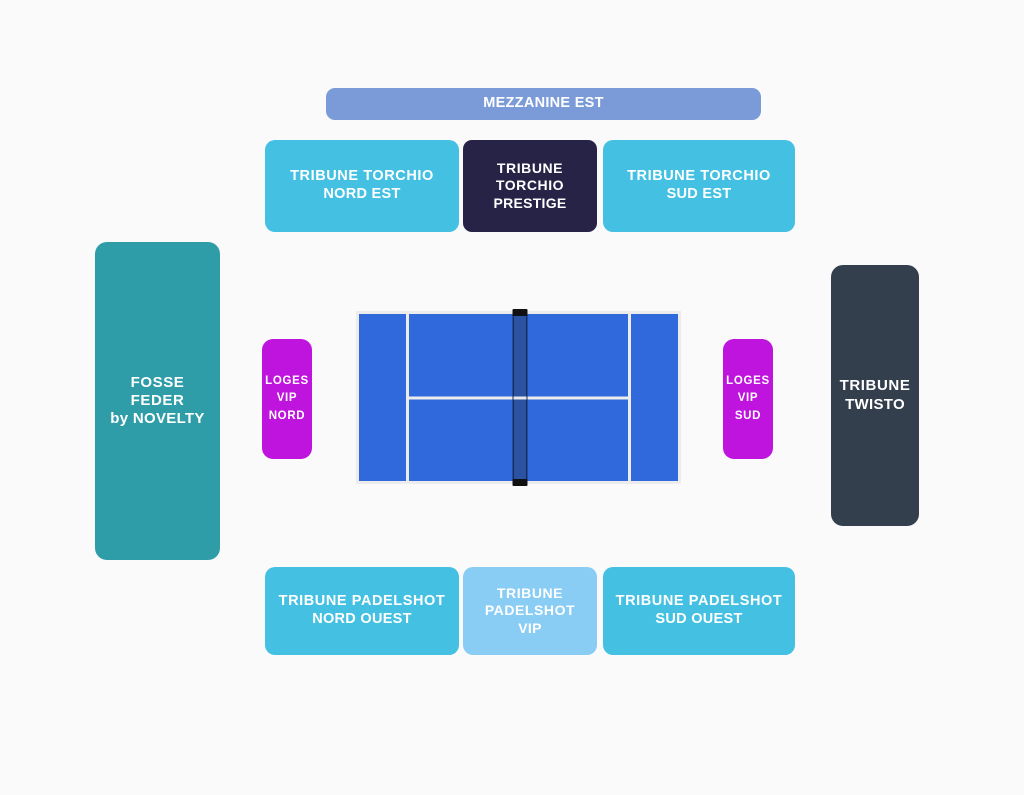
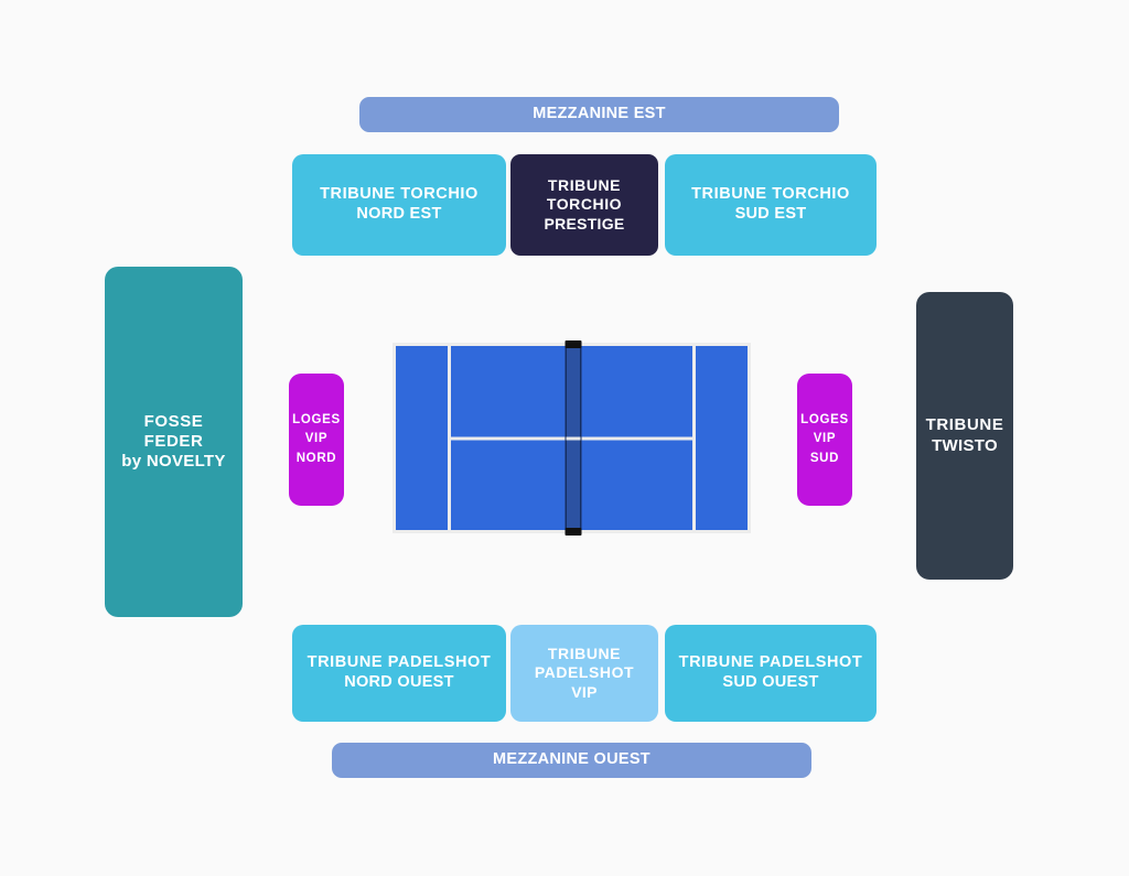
  MEZZANINE EST
  TRIBUNE TORCHIO
  NORD EST
  TRIBUNE
  TORCHIO
  PRESTIGE
  TRIBUNE TORCHIO
  SUD EST
  FOSSE
  FEDER
  by NOVELTY
  TRIBUNE
  TWISTO
  LOGES
  VIP
  NORD
  LOGES
  VIP
  SUD
  TRIBUNE PADELSHOT
  NORD OUEST
  TRIBUNE
  PADELSHOT
  VIP
  TRIBUNE PADELSHOT
  SUD OUEST
+ MEZZANINE OUEST
